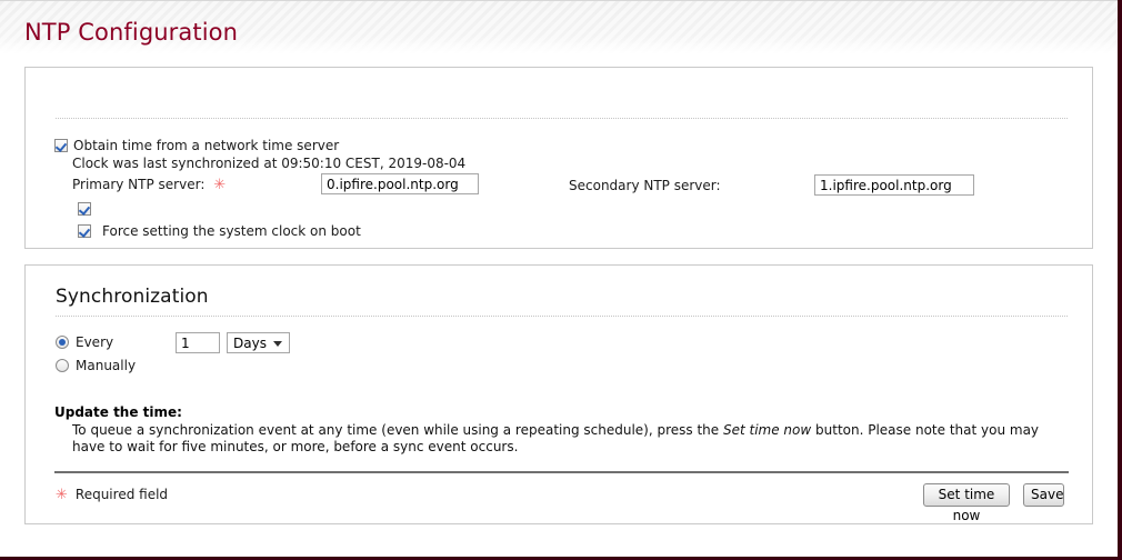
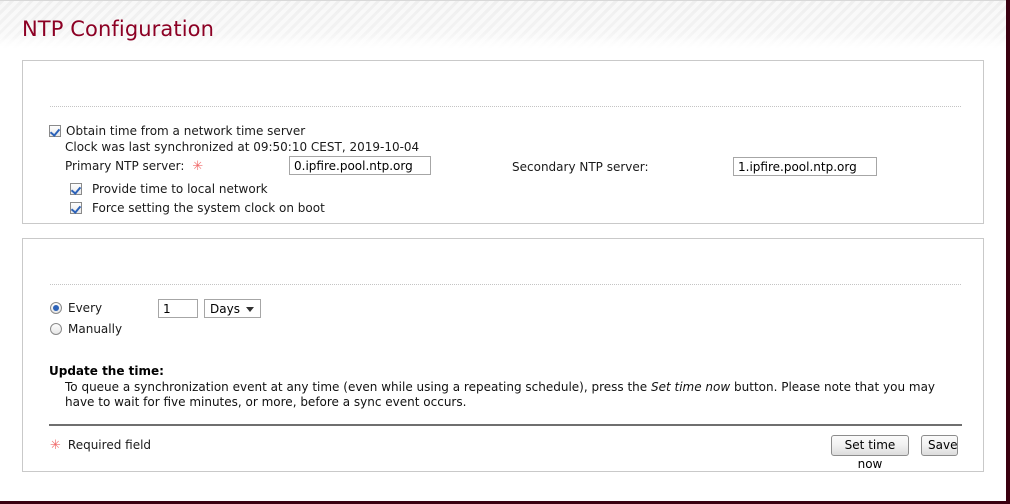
  NTP Configuration
  Obtain time from a network time server
- Clock was last synchronized at 09:50:10 CEST, 2019-08-04
+ Clock was last synchronized at 09:50:10 CEST, 2019-10-04
  Primary NTP server:
  ✳
  0.ipfire.pool.ntp.org
  Secondary NTP server:
  1.ipfire.pool.ntp.org
+ Provide time to local network
  Force setting the system clock on boot
- Synchronization
  Every
  1
  Days
  Manually
  Update the time:
  To queue a synchronization event at any time (even while using a repeating schedule), press the Set time now button. Please note that you may have to wait for five minutes, or more, before a sync event occurs.
  ✳
  Required field
  Set time now
  Save
